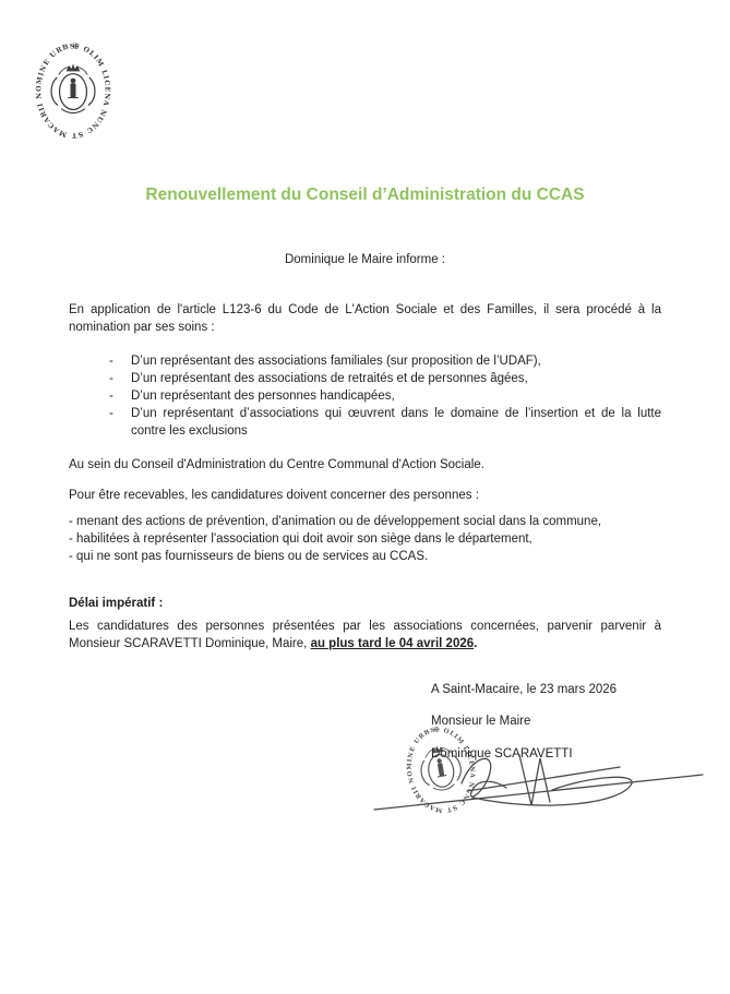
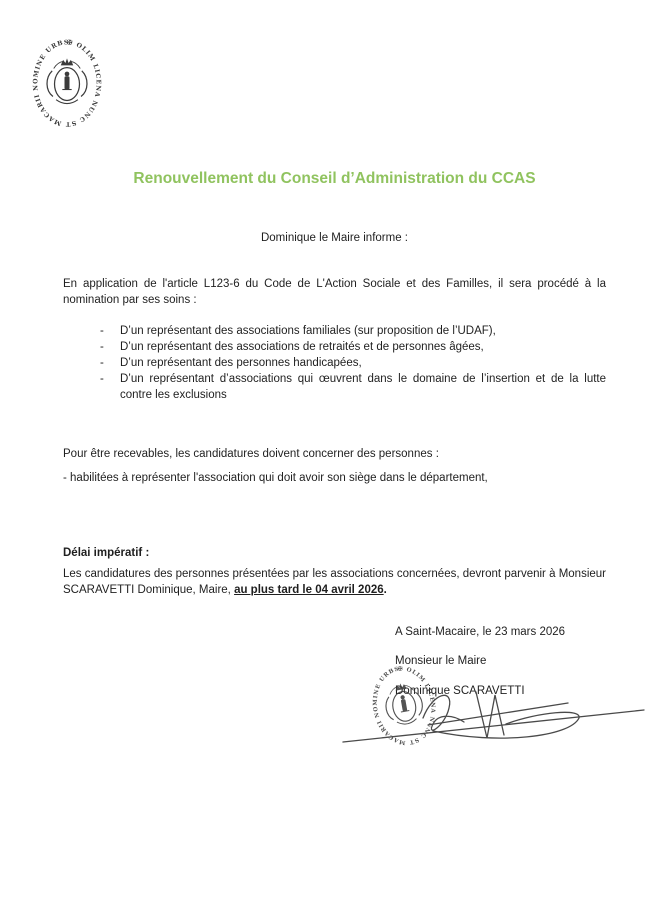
  Renouvellement du Conseil d’Administration du CCAS
  Dominique le Maire informe :
  En application de l'article L123-6 du Code de L'Action Sociale et des Familles, il sera procédé à la nomination par ses soins :
  -
  D’un représentant des associations familiales (sur proposition de l’UDAF),
  -
  D’un représentant des associations de retraités et de personnes âgées,
  -
  D’un représentant des personnes handicapées,
  -
  D’un représentant d’associations qui œuvrent dans le domaine de l’insertion et de la lutte contre les exclusions
- Au sein du Conseil d'Administration du Centre Communal d'Action Sociale.
  Pour être recevables, les candidatures doivent concerner des personnes :
- - menant des actions de prévention, d'animation ou de développement social dans la commune,
  - habilitées à représenter l'association qui doit avoir son siège dans le département,
- - qui ne sont pas fournisseurs de biens ou de services au CCAS.
  Délai impératif :
- Les candidatures des personnes présentées par les associations concernées, parvenir parvenir à Monsieur SCARAVETTI Dominique, Maire, au plus tard le 04 avril 2026.
+ Les candidatures des personnes présentées par les associations concernées, devront parvenir à Monsieur SCARAVETTI Dominique, Maire, au plus tard le 04 avril 2026.
  A Saint-Macaire, le 23 mars 2026
  Monsieur le Maire
  Dominique SCARAVETTI
